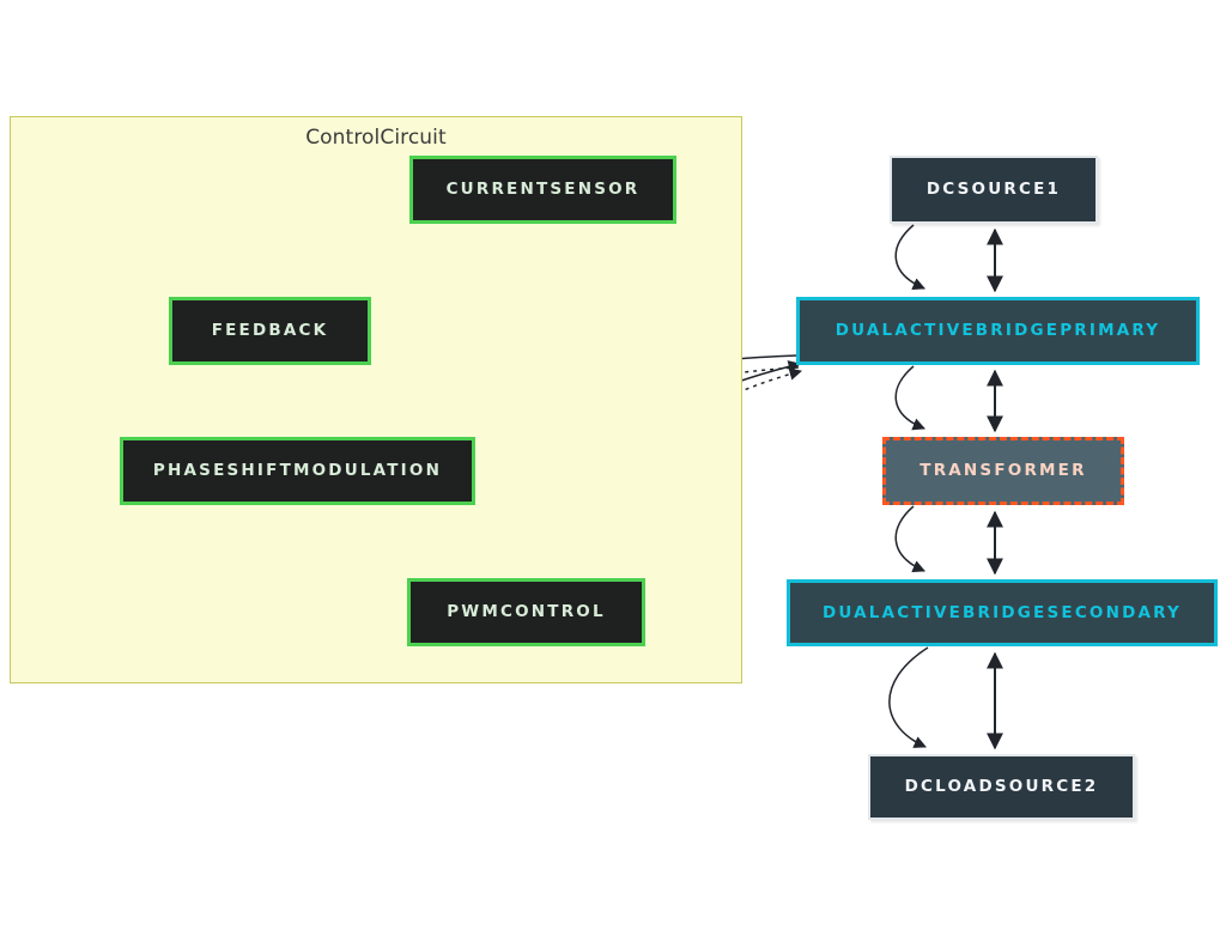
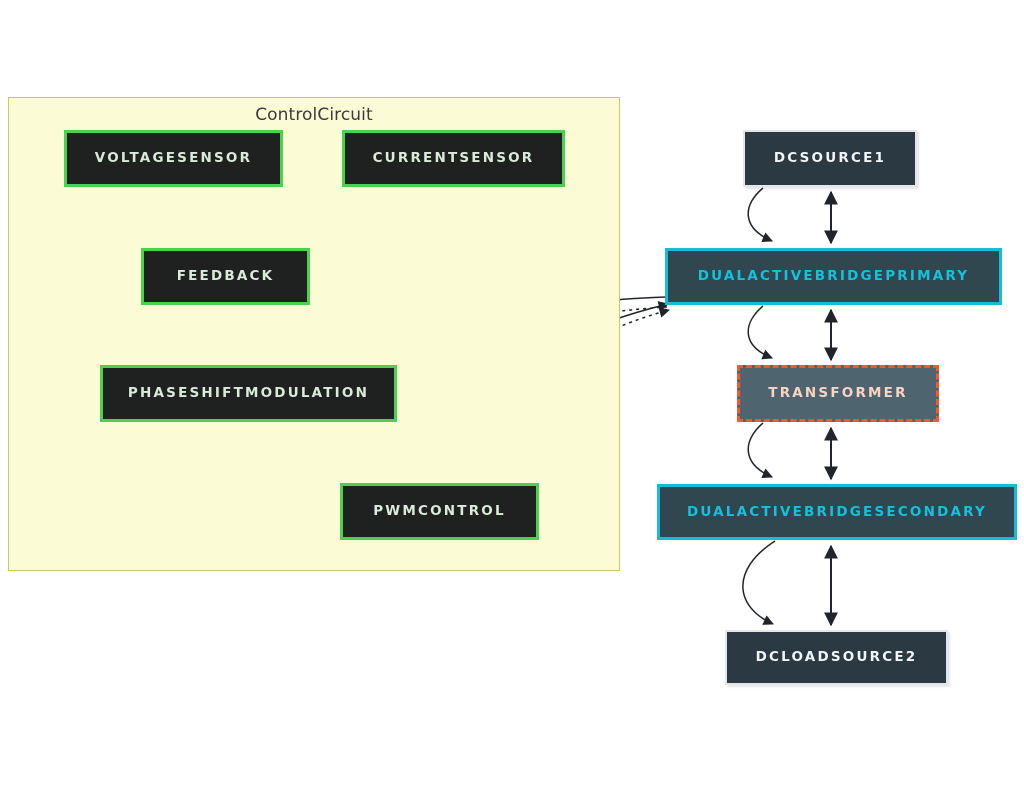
  ControlCircuit
+ VOLTAGESENSOR
  CURRENTSENSOR
  FEEDBACK
  PHASESHIFTMODULATION
  PWMCONTROL
  DCSOURCE1
  DUALACTIVEBRIDGEPRIMARY
  TRANSFORMER
  DUALACTIVEBRIDGESECONDARY
  DCLOADSOURCE2
